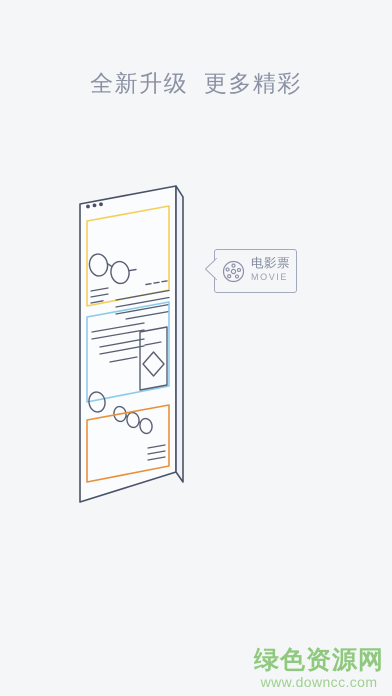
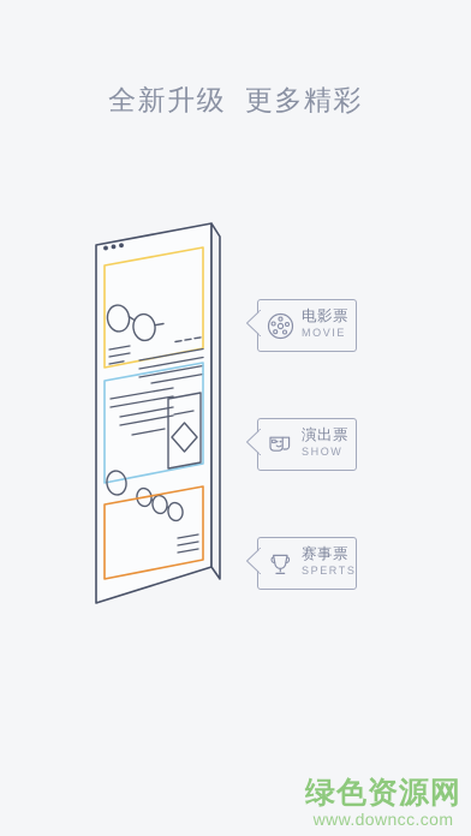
  全新升级 更多精彩
  电影票
  MOVIE
+ 演出票
+ SHOW
+ 赛事票
+ SPERTS
  绿色资源网
  www.downcc.com
